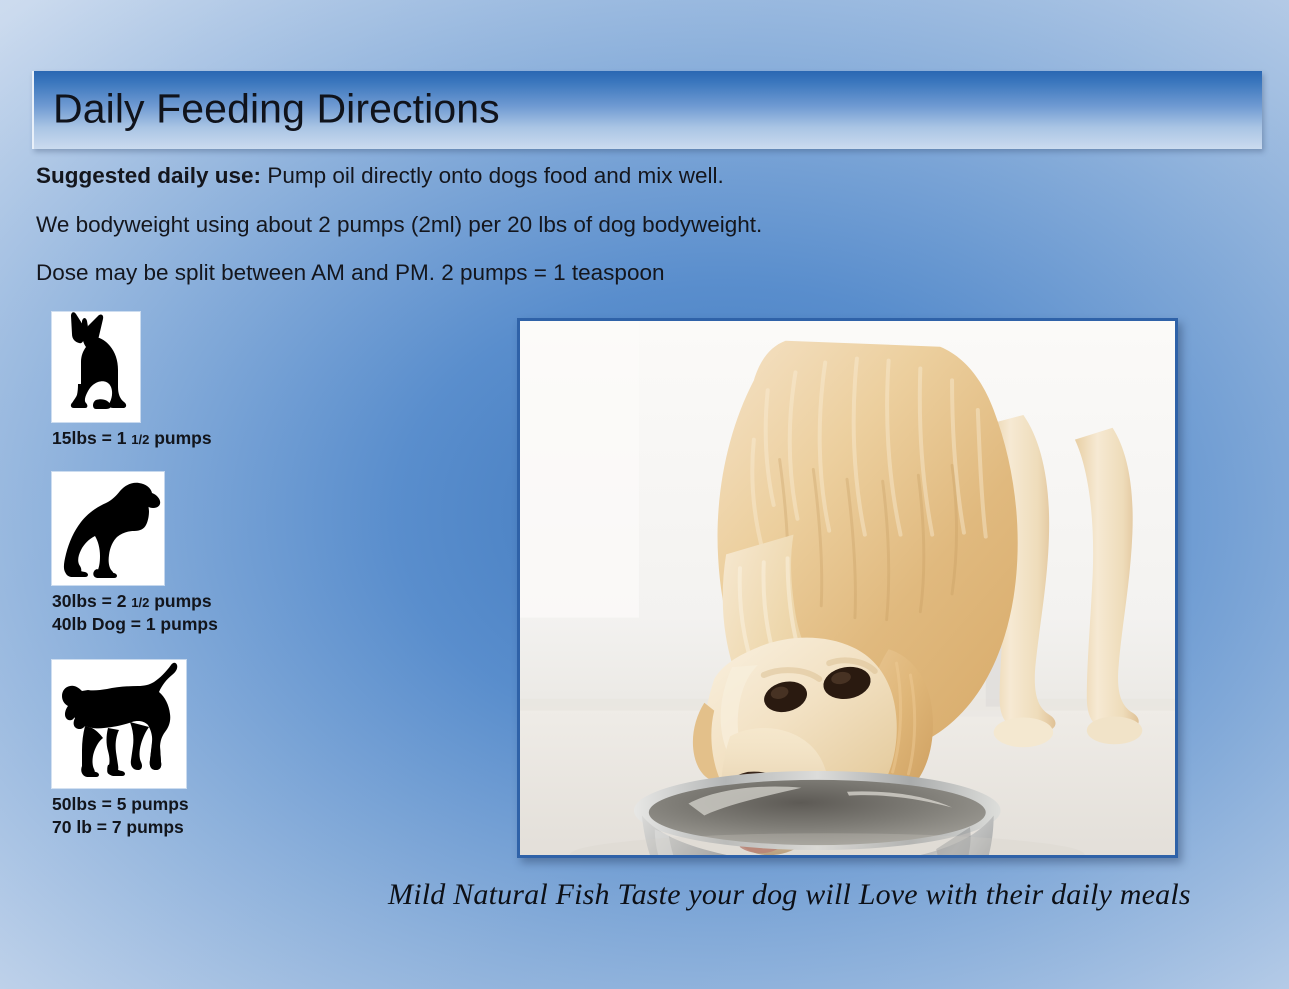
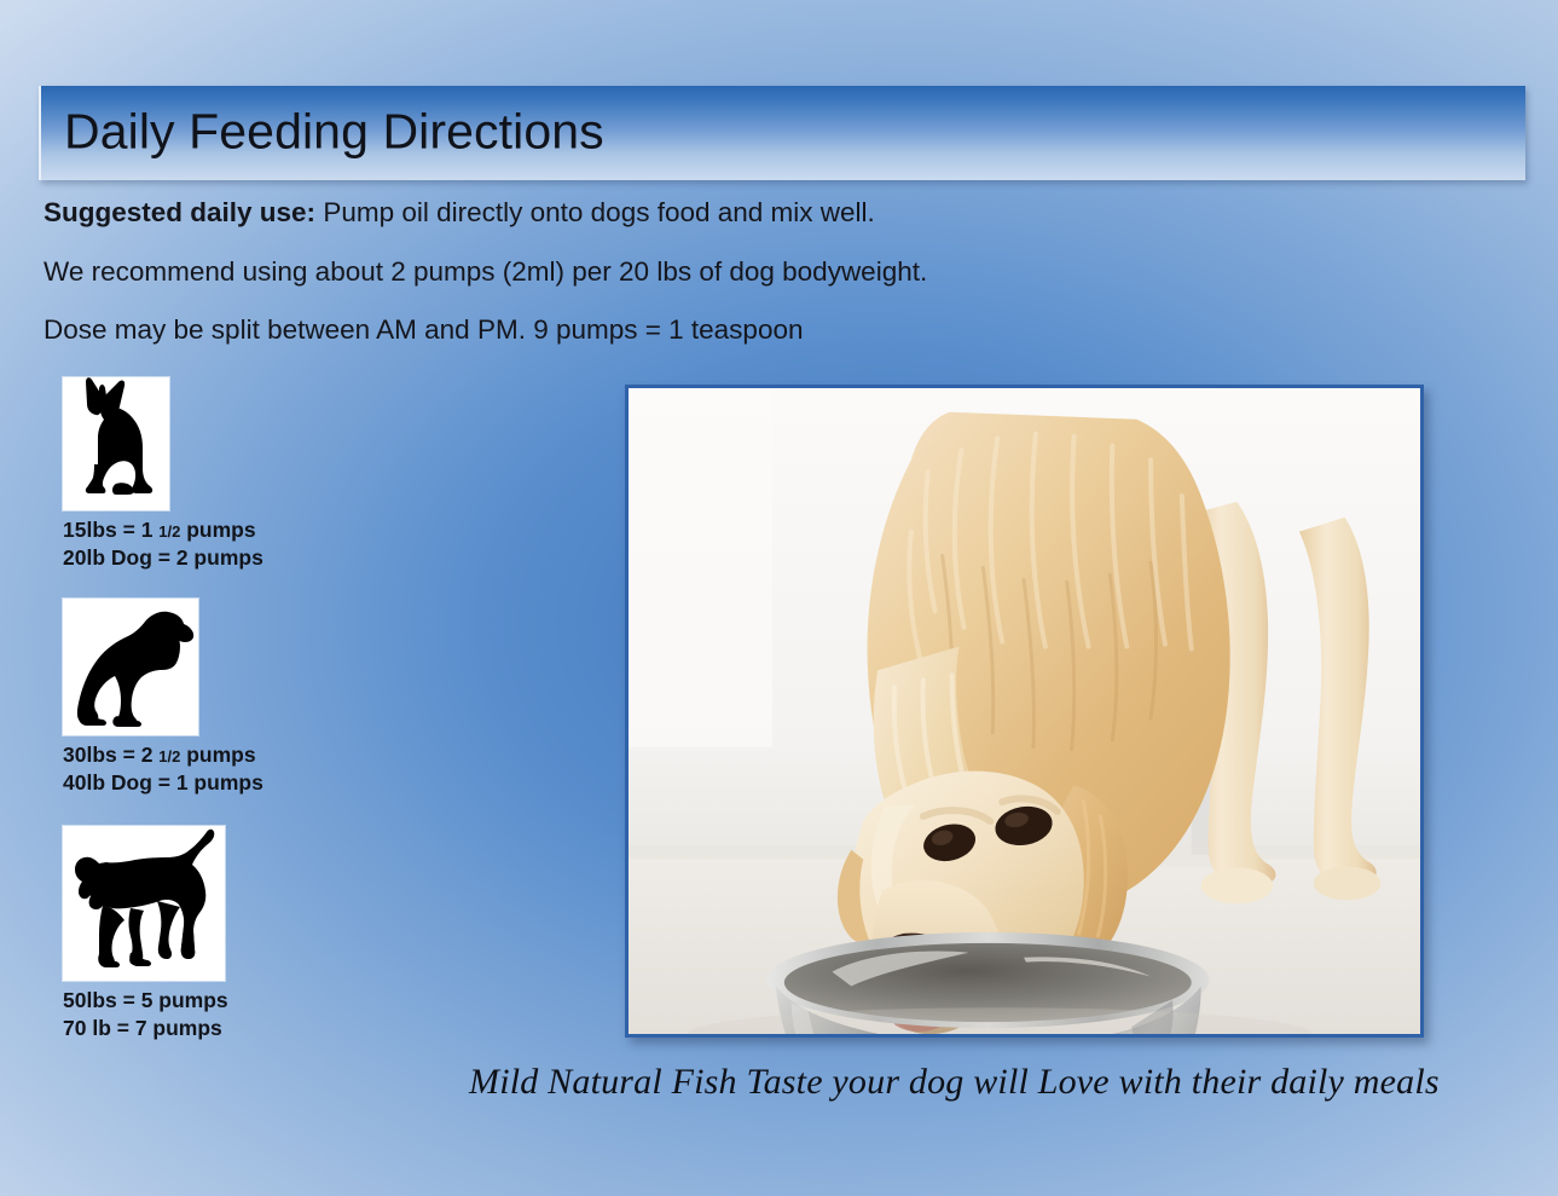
  Daily Feeding Directions
  Suggested daily use: Pump oil directly onto dogs food and mix well.
- We bodyweight using about 2 pumps (2ml) per 20 lbs of dog bodyweight.
+ We recommend using about 2 pumps (2ml) per 20 lbs of dog bodyweight.
- Dose may be split between AM and PM. 2 pumps = 1 teaspoon
+ Dose may be split between AM and PM. 9 pumps = 1 teaspoon
  15lbs = 1 1/2 pumps
+ 20lb Dog = 2 pumps
  30lbs = 2 1/2 pumps
  40lb Dog = 1 pumps
  50lbs = 5 pumps
  70 lb = 7 pumps
  Mild Natural Fish Taste your dog will Love with their daily meals
